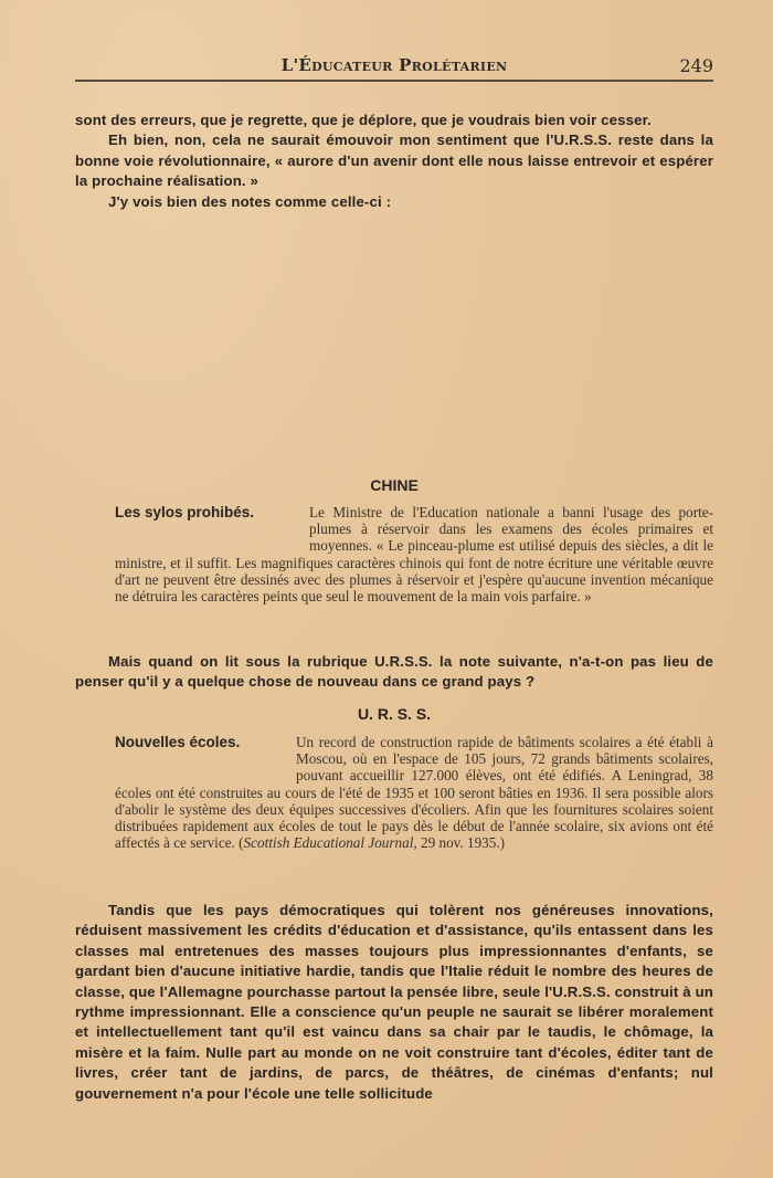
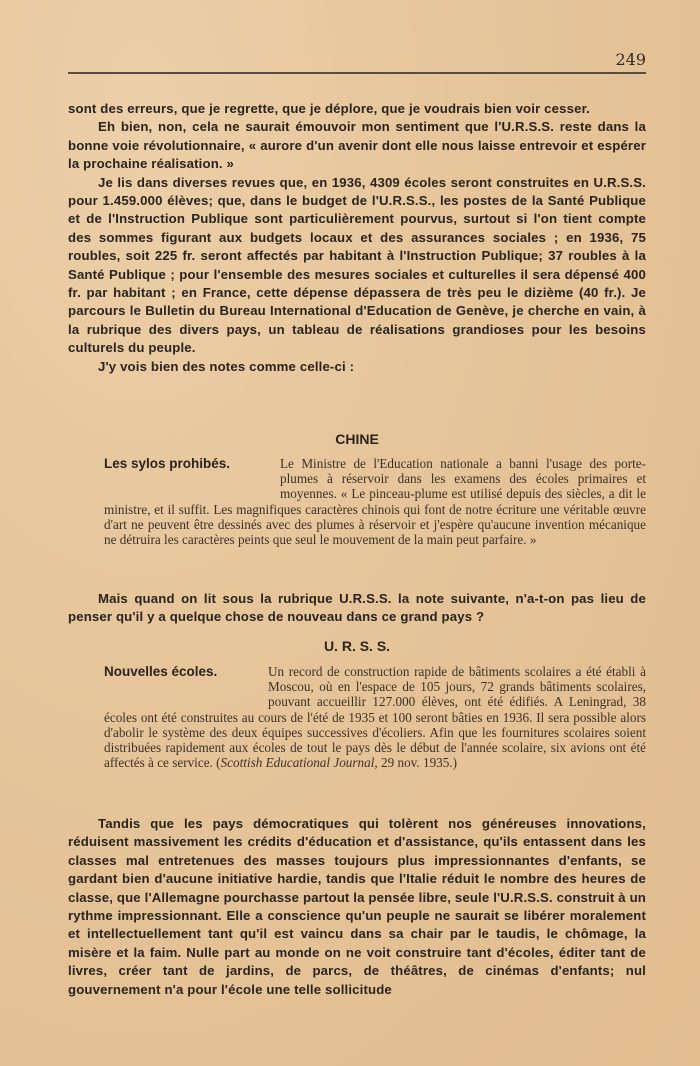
- L'Éducateur Prolétarien
  249
  sont des erreurs, que je regrette, que je déplore, que je voudrais bien voir cesser.
  Eh bien, non, cela ne saurait émouvoir mon sentiment que l'U.R.S.S. reste dans la bonne voie révolutionnaire, « aurore d'un avenir dont elle nous laisse entrevoir et espérer la prochaine réalisation. »
+ Je lis dans diverses revues que, en 1936, 4309 écoles seront construites en U.R.S.S. pour 1.459.000 élèves; que, dans le budget de l'U.R.S.S., les postes de la Santé Publique et de l'Instruction Publique sont particulièrement pourvus, surtout si l'on tient compte des sommes figurant aux budgets locaux et des assurances sociales ; en 1936, 75 roubles, soit 225 fr. seront affectés par habitant à l'Instruction Publique; 37 roubles à la Santé Publique ; pour l'ensemble des mesures sociales et culturelles il sera dépensé 400 fr. par habitant ; en France, cette dépense dépassera de très peu le dizième (40 fr.). Je parcours le Bulletin du Bureau International d'Education de Genève, je cherche en vain, à la rubrique des divers pays, un tableau de réalisations grandioses pour les besoins culturels du peuple.
  J'y vois bien des notes comme celle-ci :
  CHINE
  Les sylos prohibés.
- Le Ministre de l'Education nationale a banni l'usage des porte-plumes à réservoir dans les examens des écoles primaires et moyennes. « Le pinceau-plume est utilisé depuis des siècles, a dit le ministre, et il suffit. Les magnifiques caractères chinois qui font de notre écriture une véritable œuvre d'art ne peuvent être dessinés avec des plumes à réservoir et j'espère qu'aucune invention mécanique ne détruira les caractères peints que seul le mouvement de la main vois parfaire. »
+ Le Ministre de l'Education nationale a banni l'usage des porte-plumes à réservoir dans les examens des écoles primaires et moyennes. « Le pinceau-plume est utilisé depuis des siècles, a dit le ministre, et il suffit. Les magnifiques caractères chinois qui font de notre écriture une véritable œuvre d'art ne peuvent être dessinés avec des plumes à réservoir et j'espère qu'aucune invention mécanique ne détruira les caractères peints que seul le mouvement de la main peut parfaire. »
  Mais quand on lit sous la rubrique U.R.S.S. la note suivante, n'a-t-on pas lieu de penser qu'il y a quelque chose de nouveau dans ce grand pays ?
  U. R. S. S.
  Nouvelles écoles.
  Un record de construction rapide de bâtiments scolaires a été établi à Moscou, où en l'espace de 105 jours, 72 grands bâtiments scolaires, pouvant accueillir 127.000 élèves, ont été édifiés. A Leningrad, 38 écoles ont été construites au cours de l'été de 1935 et 100 seront bâties en 1936. Il sera possible alors d'abolir le système des deux équipes successives d'écoliers. Afin que les fournitures scolaires soient distribuées rapidement aux écoles de tout le pays dès le début de l'année scolaire, six avions ont été affectés à ce service. (Scottish Educational Journal, 29 nov. 1935.)
  Tandis que les pays démocratiques qui tolèrent nos généreuses innovations, réduisent massivement les crédits d'éducation et d'assistance, qu'ils entassent dans les classes mal entretenues des masses toujours plus impressionnantes d'enfants, se gardant bien d'aucune initiative hardie, tandis que l'Italie réduit le nombre des heures de classe, que l'Allemagne pourchasse partout la pensée libre, seule l'U.R.S.S. construit à un rythme impressionnant. Elle a conscience qu'un peuple ne saurait se libérer moralement et intellectuellement tant qu'il est vaincu dans sa chair par le taudis, le chômage, la misère et la faim. Nulle part au monde on ne voit construire tant d'écoles, éditer tant de livres, créer tant de jardins, de parcs, de théâtres, de cinémas d'enfants; nul gouvernement n'a pour l'école une telle sollicitude
